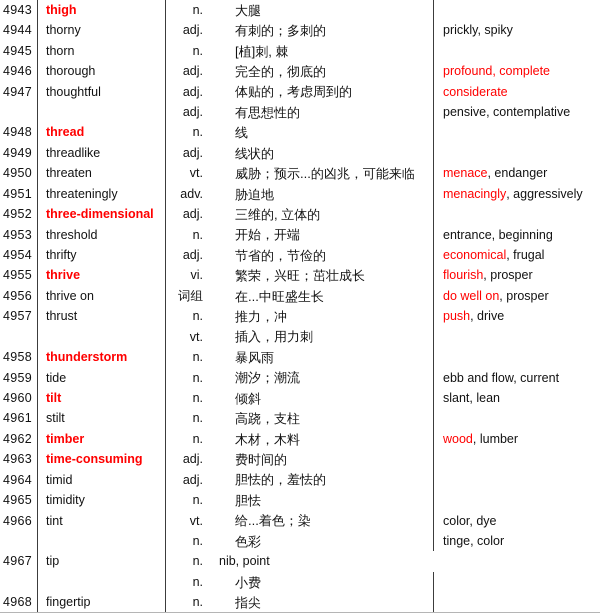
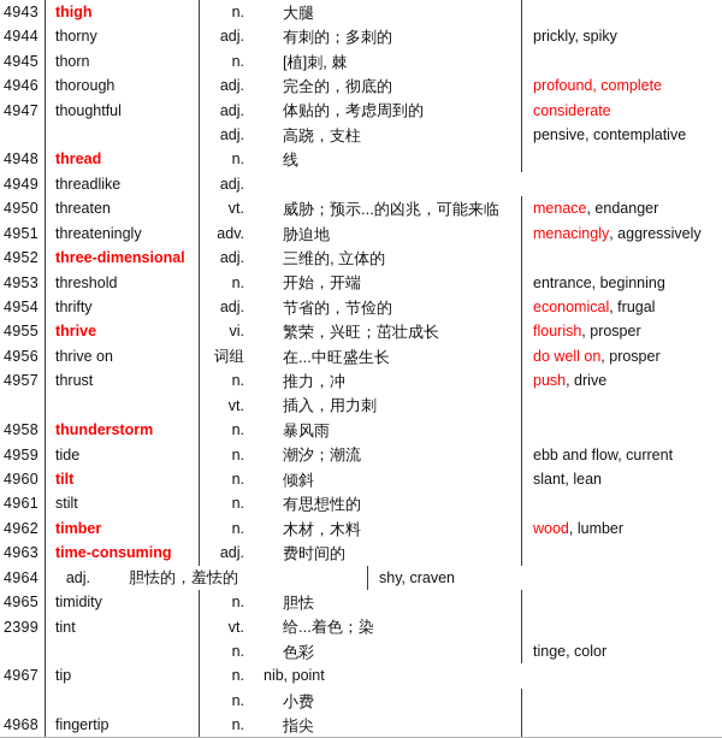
  4943
  thigh
  n.
  大腿
  4944
  thorny
  adj.
  有刺的；多刺的
  prickly, spiky
  4945
  thorn
  n.
  [植]刺, 棘
  4946
  thorough
  adj.
  完全的，彻底的
  profound, complete
  4947
  thoughtful
  adj.
  体贴的，考虑周到的
  considerate
  adj.
- 有思想性的
+ 高跷，支柱
  pensive, contemplative
  4948
  thread
  n.
  线
  4949
  threadlike
  adj.
- 线状的
  4950
  threaten
  vt.
  威胁；预示...的凶兆，可能来临
  menace
  , endanger
  4951
  threateningly
  adv.
  胁迫地
  menacingly
  , aggressively
  4952
  three-dimensional
  adj.
  三维的, 立体的
  4953
  threshold
  n.
  开始，开端
  entrance, beginning
  4954
  thrifty
  adj.
  节省的，节俭的
  economical
  , frugal
  4955
  thrive
  vi.
  繁荣，兴旺；茁壮成长
  flourish
  , prosper
  4956
  thrive on
  词组
  在...中旺盛生长
  do well on
  , prosper
  4957
  thrust
  n.
  推力，冲
  push
  , drive
  vt.
  插入，用力刺
  4958
  thunderstorm
  n.
  暴风雨
  4959
  tide
  n.
  潮汐；潮流
  ebb and flow, current
  4960
  tilt
  n.
  倾斜
  slant, lean
  4961
  stilt
  n.
- 高跷，支柱
+ 有思想性的
  4962
  timber
  n.
  木材，木料
  wood
  , lumber
  4963
  time-consuming
  adj.
  费时间的
  4964
- timid
  adj.
  胆怯的，羞怯的
+ shy, craven
  4965
  timidity
  n.
  胆怯
- 4966
+ 2399
  tint
  vt.
  给...着色；染
- color, dye
  n.
  色彩
  tinge, color
  4967
  tip
  n.
  nib, point
  n.
  小费
  4968
  fingertip
  n.
  指尖
